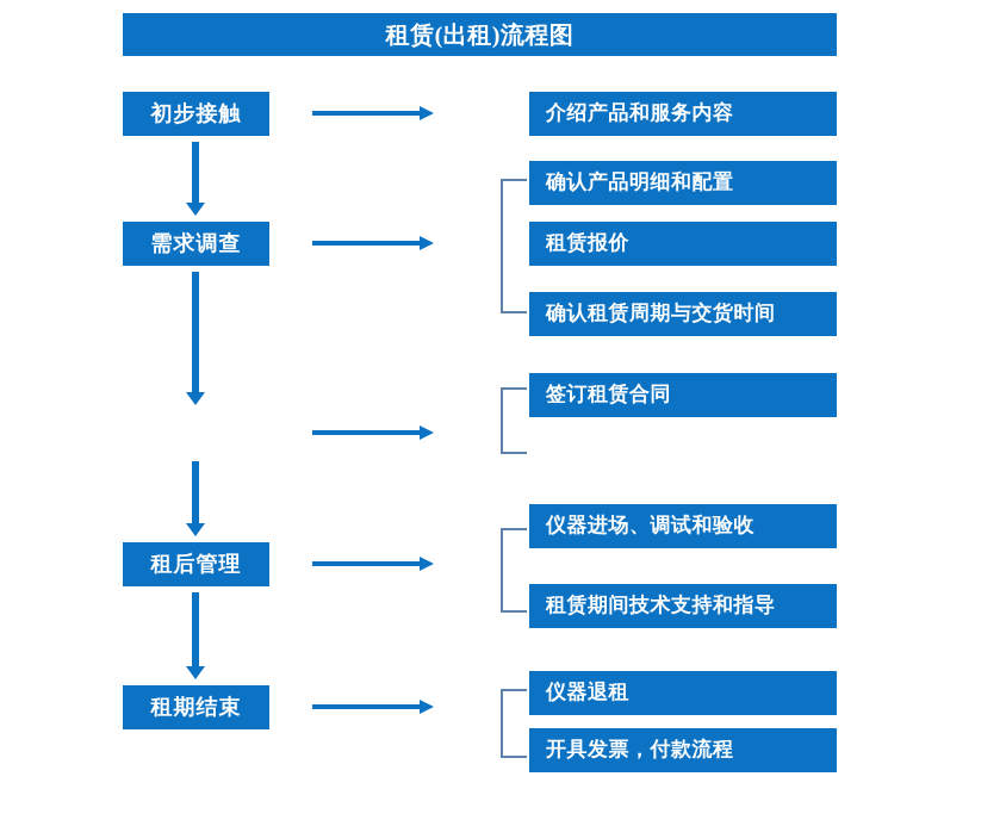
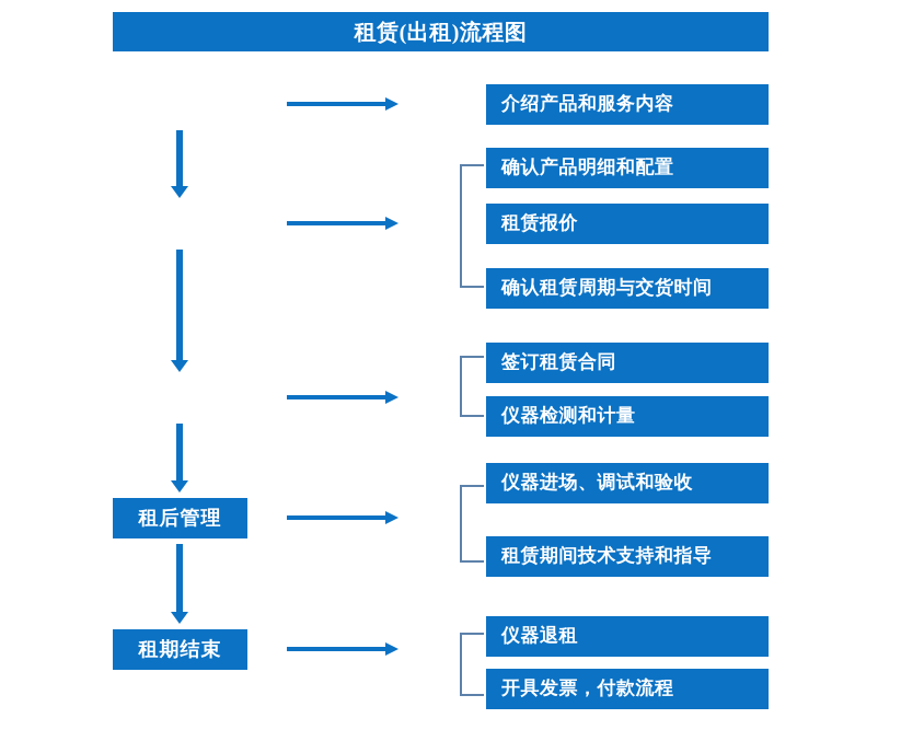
  租赁(出租)流程图
- 初步接触
- 需求调查
  租后管理
  租期结束
  介绍产品和服务内容
  确认产品明细和配置
  租赁报价
  确认租赁周期与交货时间
  签订租赁合同
+ 仪器检测和计量
  仪器进场、调试和验收
  租赁期间技术支持和指导
  仪器退租
  开具发票，付款流程
